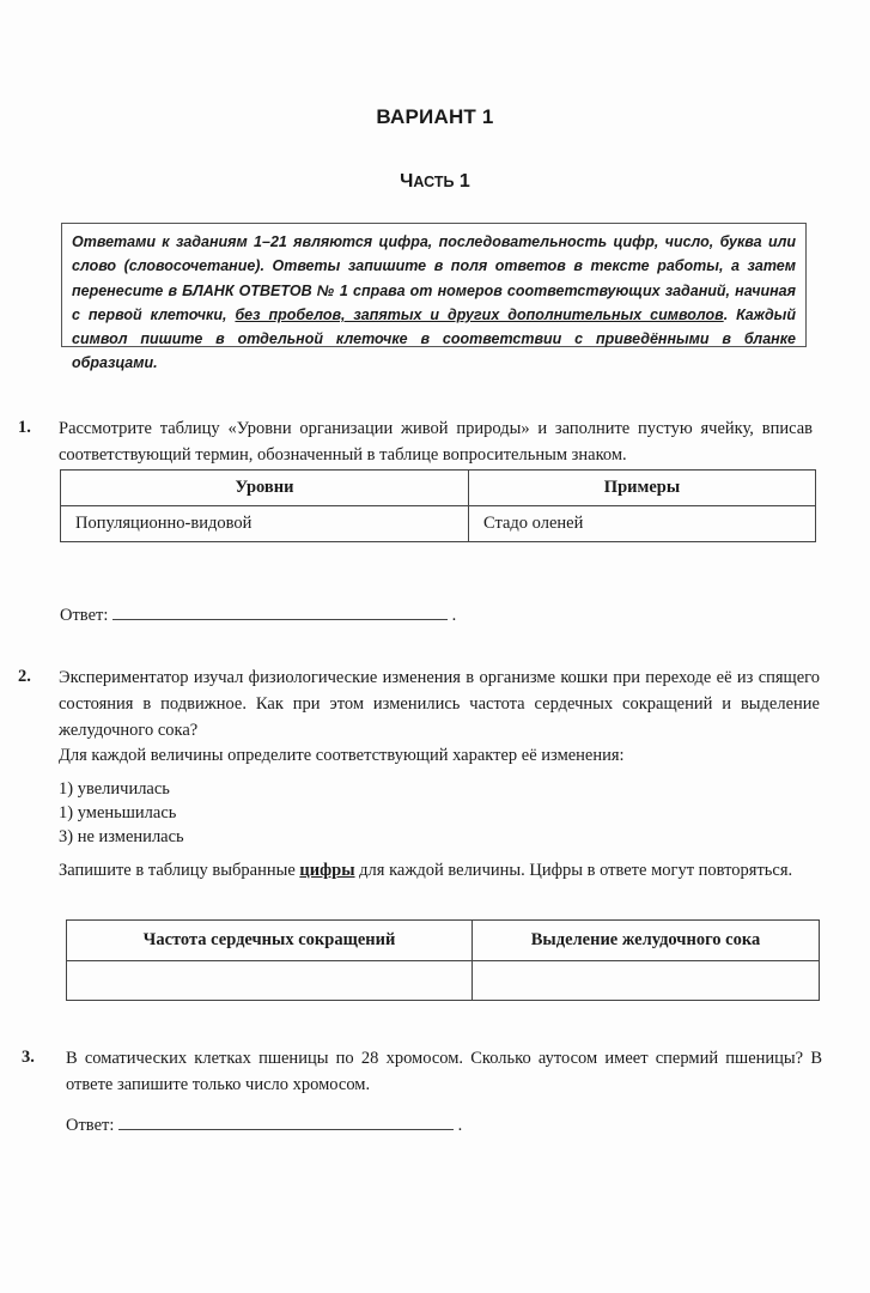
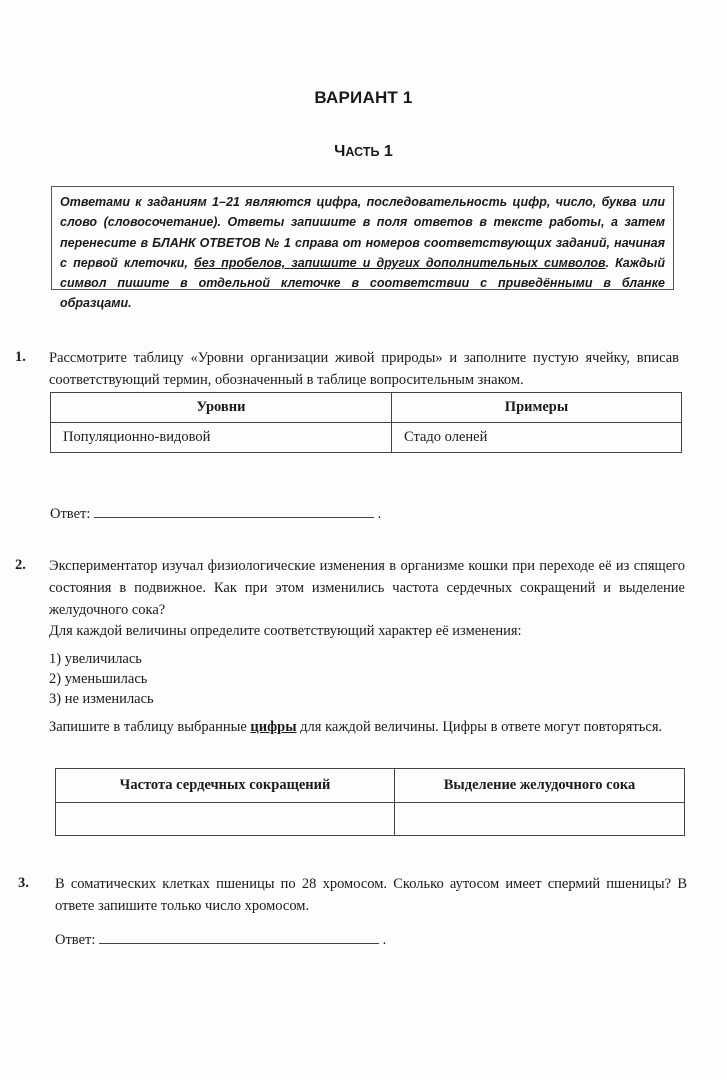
  ВАРИАНТ 1
  ЧАСТЬ 1
- Ответами к заданиям 1–21 являются цифра, последовательность цифр, число, буква или слово (словосочетание). Ответы запишите в поля ответов в тексте работы, а затем перенесите в БЛАНК ОТВЕТОВ № 1 справа от номеров соответствующих заданий, начиная с первой клеточки, без пробелов, запятых и других дополнительных символов. Каждый символ пишите в отдельной клеточке в соответствии с приведёнными в бланке образцами.
+ Ответами к заданиям 1–21 являются цифра, последовательность цифр, число, буква или слово (словосочетание). Ответы запишите в поля ответов в тексте работы, а затем перенесите в БЛАНК ОТВЕТОВ № 1 справа от номеров соответствующих заданий, начиная с первой клеточки, без пробелов, запишите и других дополнительных символов. Каждый символ пишите в отдельной клеточке в соответствии с приведёнными в бланке образцами.
  1.
  Рассмотрите таблицу «Уровни организации живой природы» и заполните пустую ячейку, вписав соответствующий термин, обозначенный в таблице вопросительным знаком.
  Уровни	Примеры
  Популяционно-видовой	Стадо оленей
  Ответ: .
  2.
  Экспериментатор изучал физиологические изменения в организме кошки при переходе её из спящего состояния в подвижное. Как при этом изменились частота сердечных сокращений и выделение желудочного сока?
  Для каждой величины определите соответствующий характер её изменения:
  1) увеличилась
- 1) уменьшилась
+ 2) уменьшилась
  3) не изменилась
  Запишите в таблицу выбранные цифры для каждой величины. Цифры в ответе могут повторяться.
  Частота сердечных сокращений	Выделение желудочного сока
  3.
  В соматических клетках пшеницы по 28 хромосом. Сколько аутосом имеет спермий пшеницы? В ответе запишите только число хромосом.
  Ответ: .
